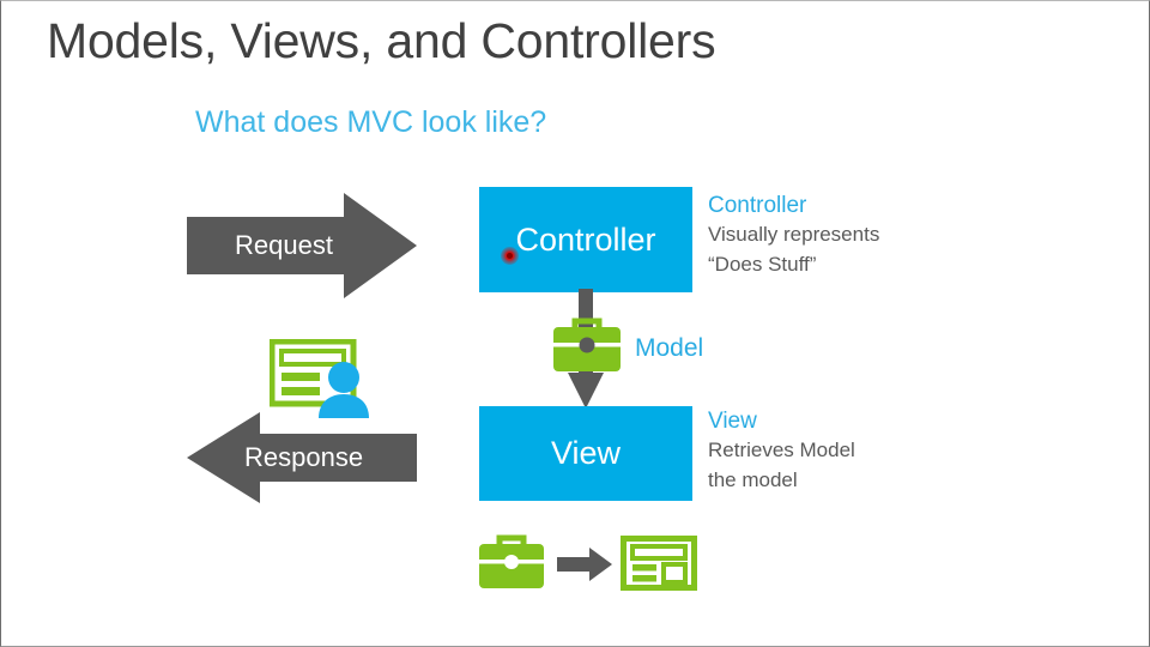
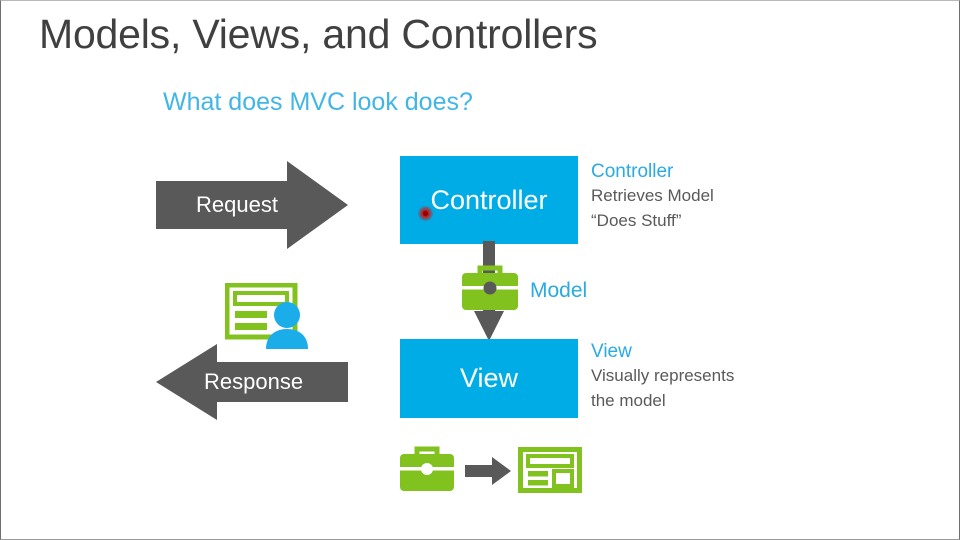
  Models, Views, and Controllers
- What does MVC look like?
+ What does MVC look does?
  Request
  Response
  Controller
  Model
  View
  Controller
- Visually represents
+ Retrieves Model
  “Does Stuff”
  View
- Retrieves Model
+ Visually represents
  the model
